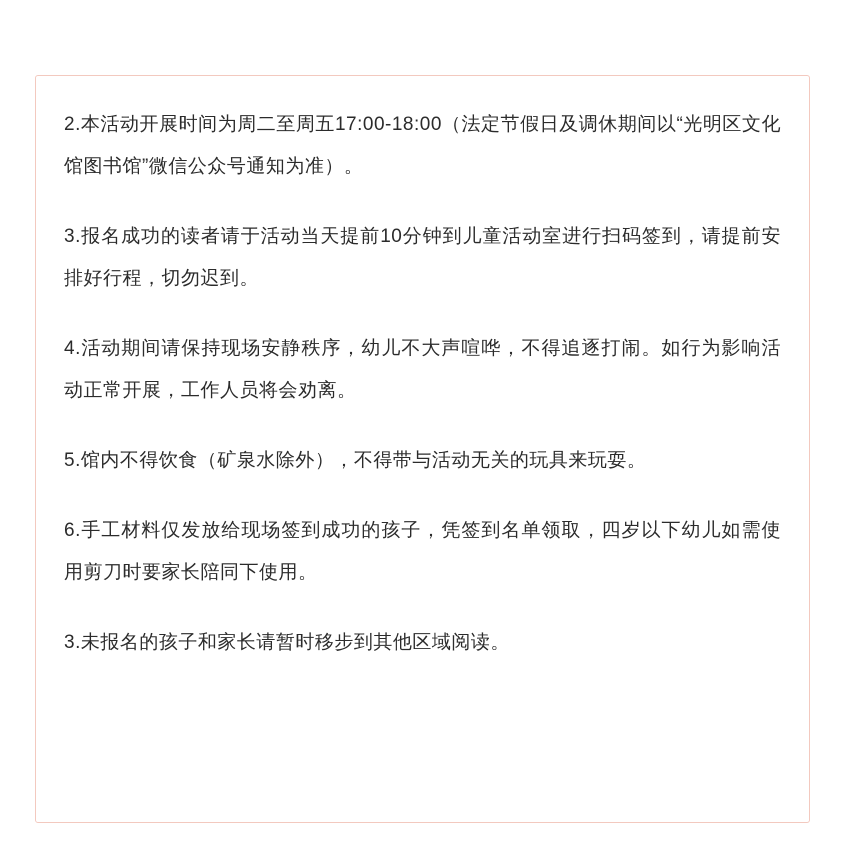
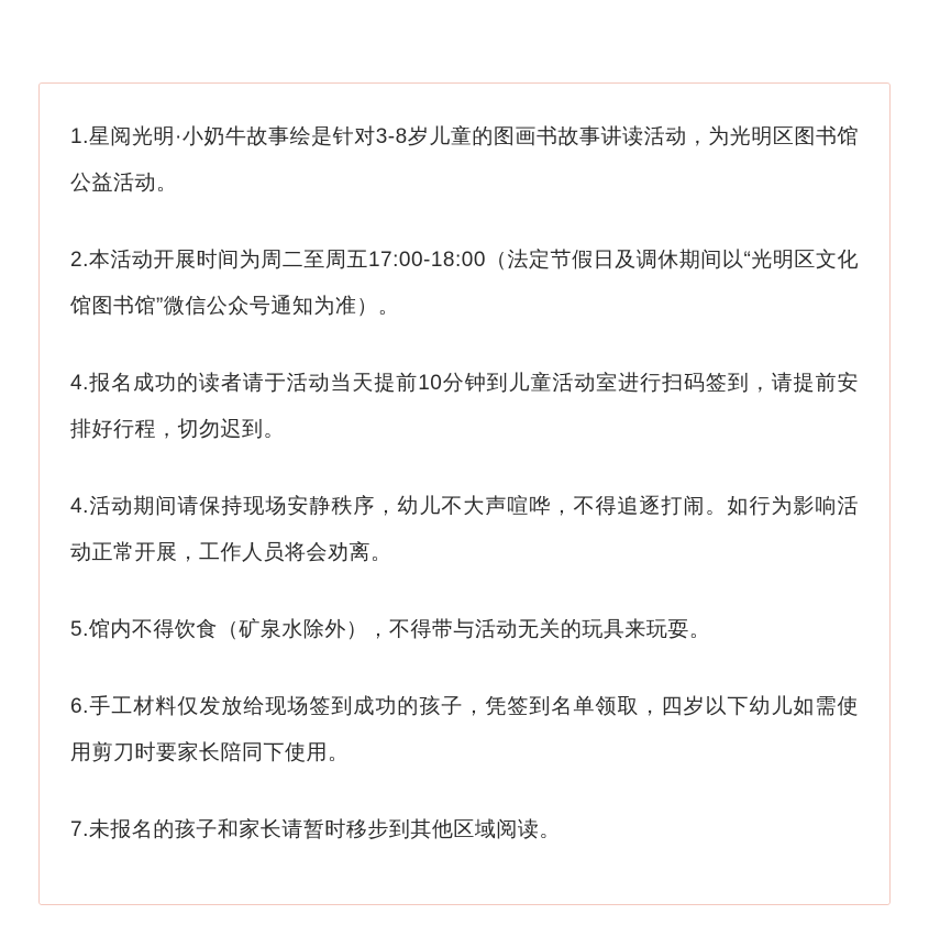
+ 1.星阅光明·小奶牛故事绘是针对3-8岁儿童的图画书故事讲读活动，为光明区图书馆公益活动。
  2.本活动开展时间为周二至周五17:00-18:00（法定节假日及调休期间以“光明区文化馆图书馆”微信公众号通知为准）。
- 3.报名成功的读者请于活动当天提前10分钟到儿童活动室进行扫码签到，请提前安排好行程，切勿迟到。
+ 4.报名成功的读者请于活动当天提前10分钟到儿童活动室进行扫码签到，请提前安排好行程，切勿迟到。
  4.活动期间请保持现场安静秩序，幼儿不大声喧哗，不得追逐打闹。如行为影响活动正常开展，工作人员将会劝离。
  5.馆内不得饮食（矿泉水除外），不得带与活动无关的玩具来玩耍。
  6.手工材料仅发放给现场签到成功的孩子，凭签到名单领取，四岁以下幼儿如需使用剪刀时要家长陪同下使用。
- 3.未报名的孩子和家长请暂时移步到其他区域阅读。
+ 7.未报名的孩子和家长请暂时移步到其他区域阅读。
